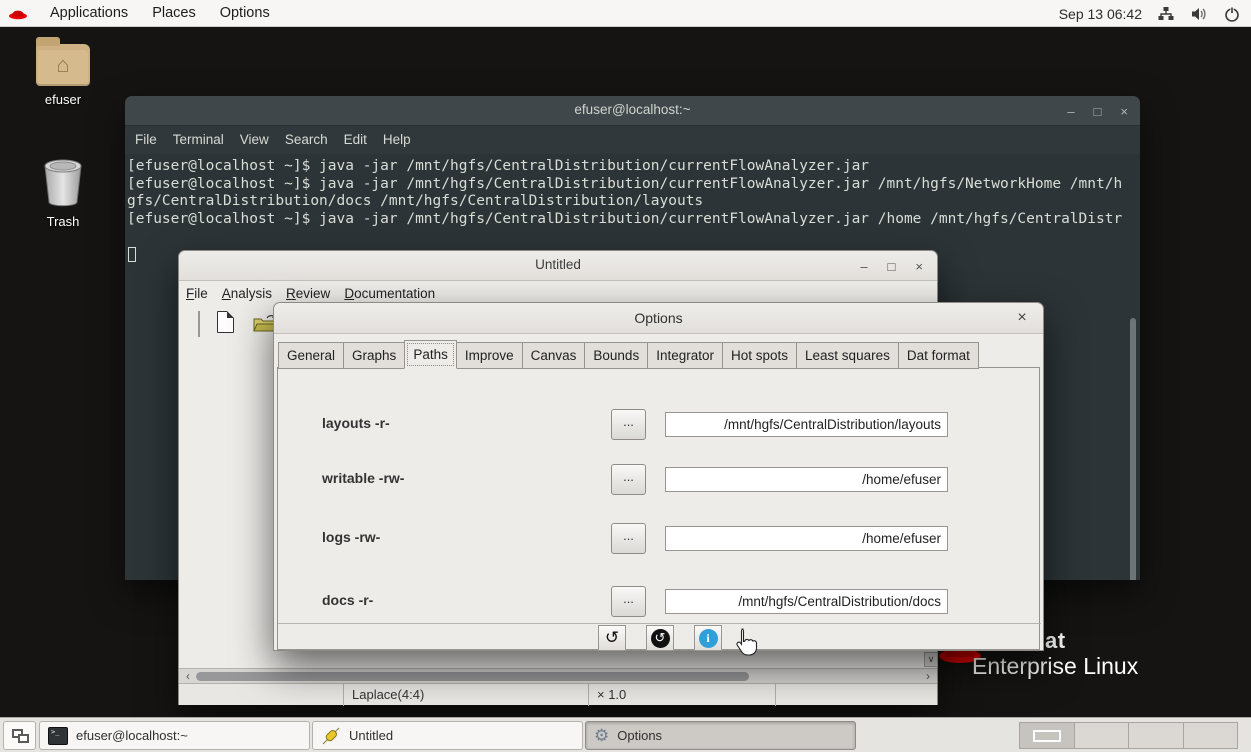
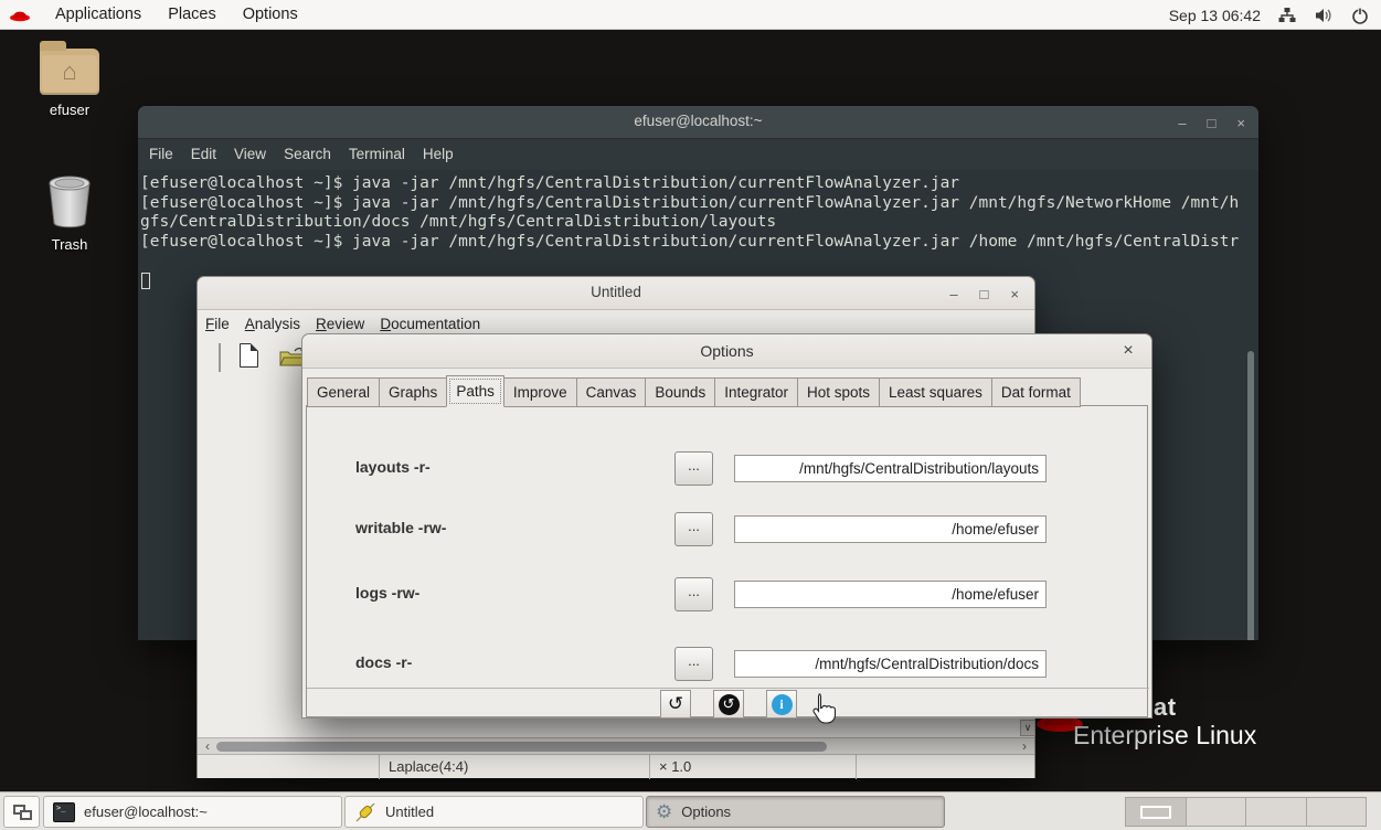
  ⌂
  efuser
  Trash
  Enterprise Linux
  efuser@localhost:~
  –
  □
  ×
  File
- Terminal
+ Edit
  View
  Search
- Edit
+ Terminal
  Help
  [efuser@localhost ~]$ java -jar /mnt/hgfs/CentralDistribution/currentFlowAnalyzer.jar
  [efuser@localhost ~]$ java -jar /mnt/hgfs/CentralDistribution/currentFlowAnalyzer.jar /mnt/hgfs/NetworkHome /mnt/h
  gfs/CentralDistribution/docs /mnt/hgfs/CentralDistribution/layouts
  [efuser@localhost ~]$ java -jar /mnt/hgfs/CentralDistribution/currentFlowAnalyzer.jar /home /mnt/hgfs/CentralDistr
  Untitled
  –
  □
  ×
  File
  Analysis
  Review
  Documentation
  ∨
  ‹
  ›
  Laplace(4:4)
  × 1.0
  Options
  ×
  General
  Graphs
  Paths
  Improve
  Canvas
  Bounds
  Integrator
  Hot spots
  Least squares
  Dat format
  layouts -r-
  ...
  /mnt/hgfs/CentralDistribution/layouts
  writable -rw-
  ...
  /home/efuser
  logs -rw-
  ...
  /home/efuser
  docs -r-
  ...
  /mnt/hgfs/CentralDistribution/docs
  ↺
  ↺
  i
  Applications
  Places
  Options
  Sep 13 06:42
  >_
  efuser@localhost:~
  Untitled
  ⚙
  Options
